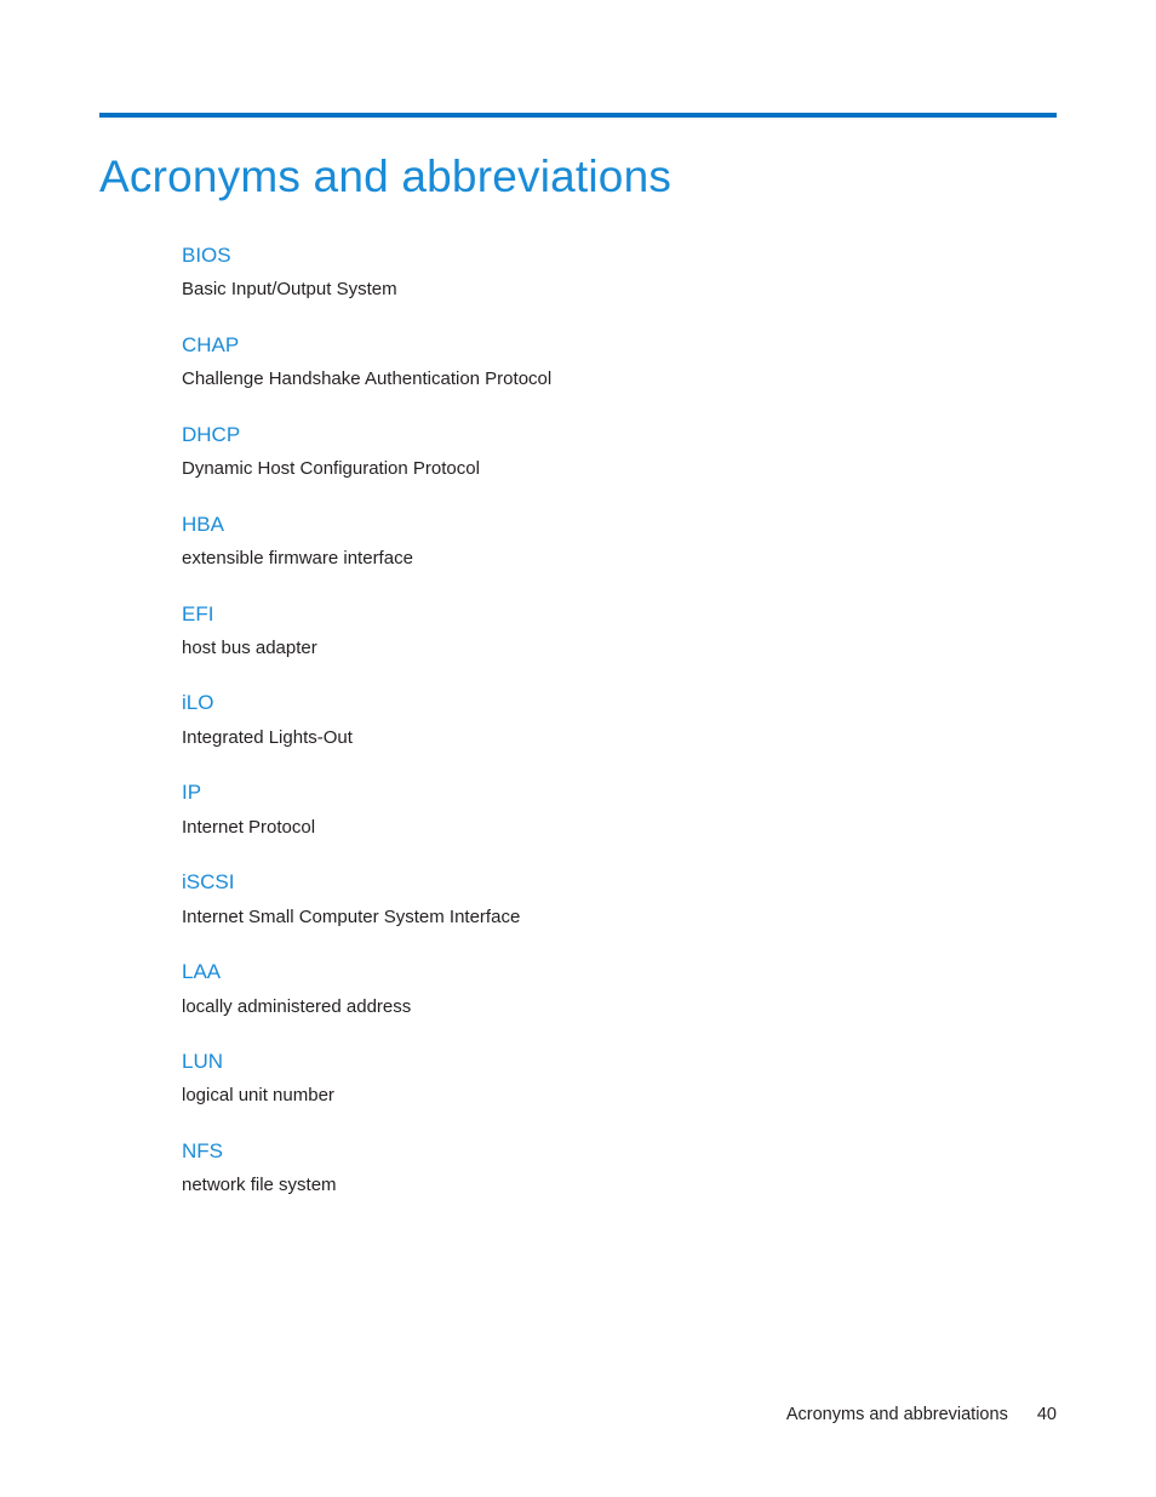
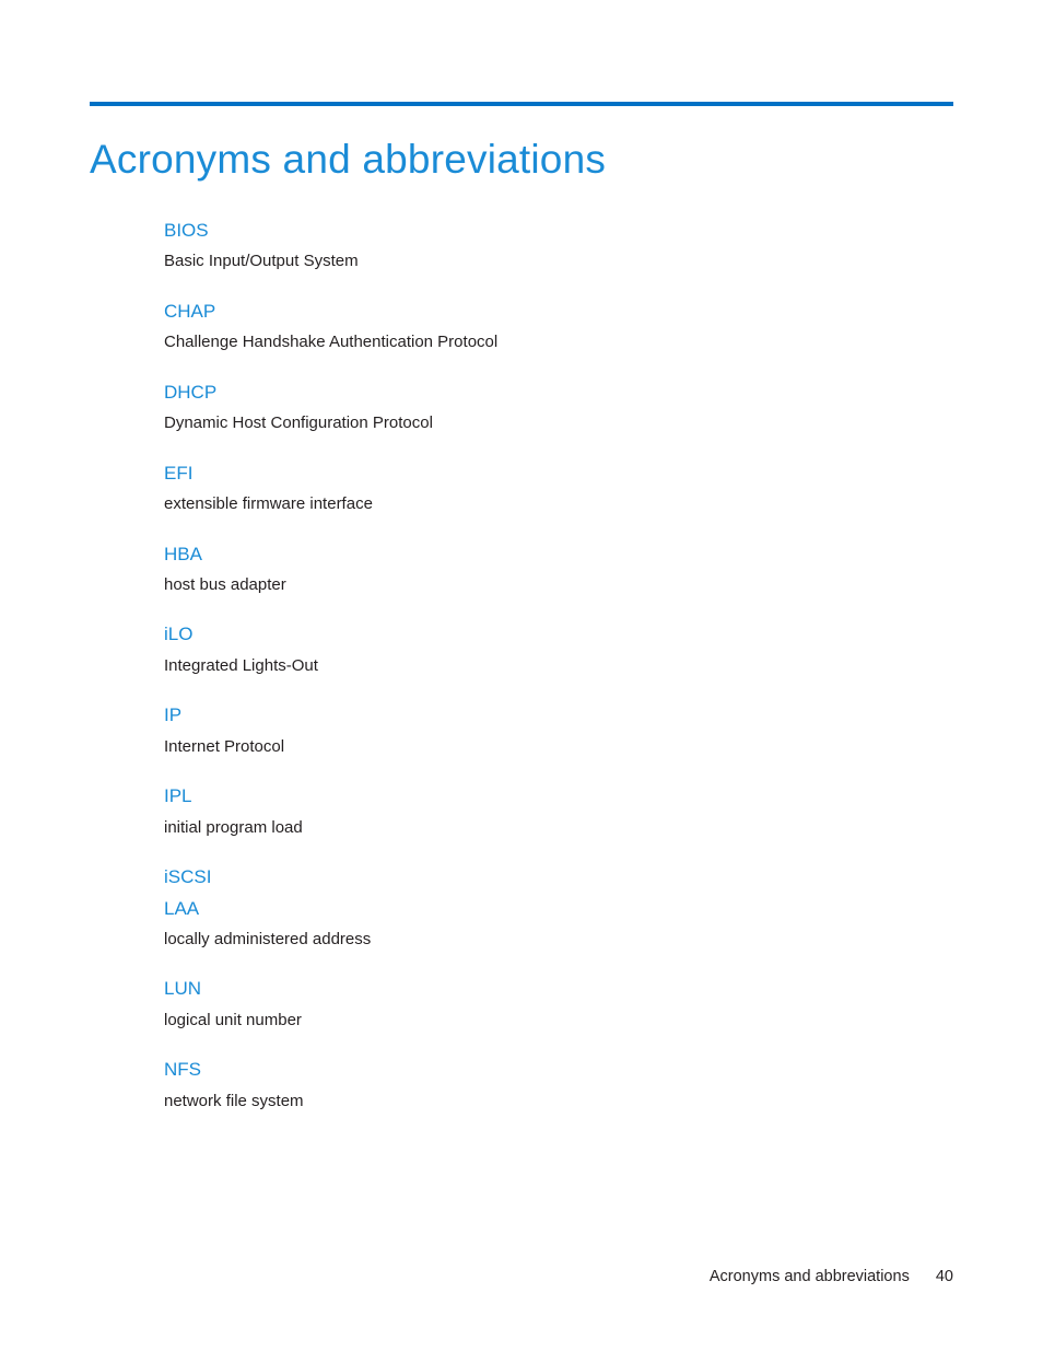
  Acronyms and abbreviations
  BIOS
  Basic Input/Output System
  CHAP
  Challenge Handshake Authentication Protocol
  DHCP
  Dynamic Host Configuration Protocol
- HBA
+ EFI
  extensible firmware interface
- EFI
+ HBA
  host bus adapter
  iLO
  Integrated Lights-Out
  IP
  Internet Protocol
+ IPL
+ initial program load
  iSCSI
- Internet Small Computer System Interface
  LAA
  locally administered address
  LUN
  logical unit number
  NFS
  network file system
  Acronyms and abbreviations 40
